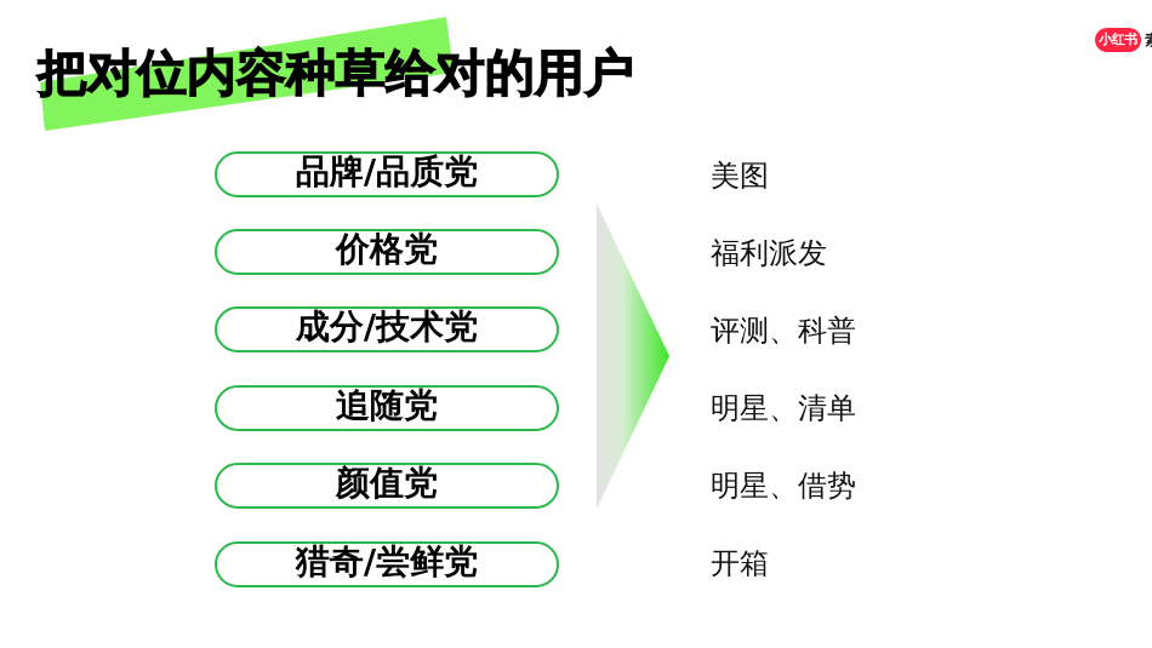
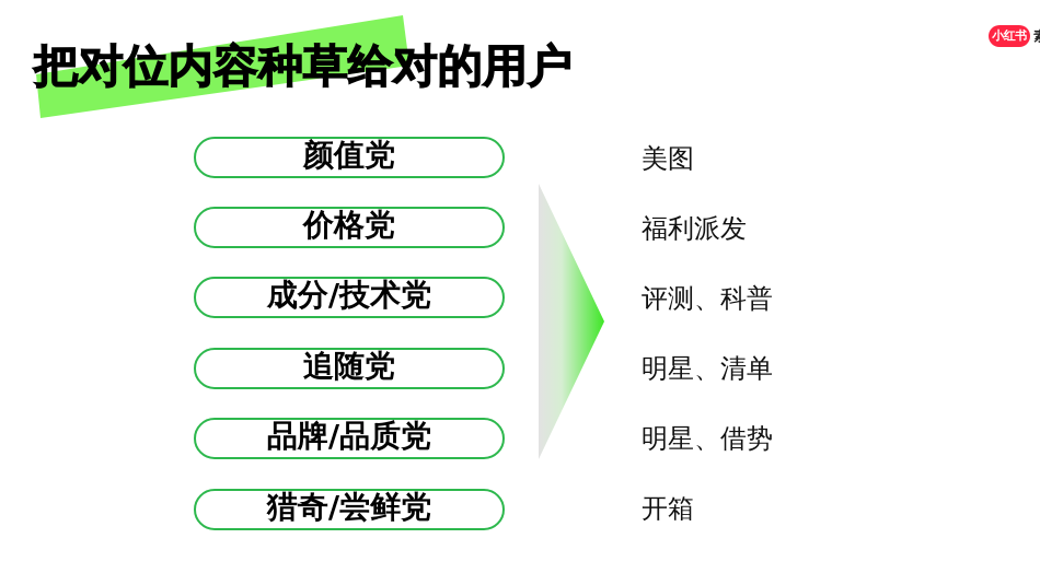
  把对位内容种草给对的用户
  小红书
- 品牌/品质党
+ 颜值党
  价格党
  成分/技术党
  追随党
- 颜值党
+ 品牌/品质党
  猎奇/尝鲜党
  美图
  福利派发
  评测、科普
  明星、清单
  明星、借势
  开箱
